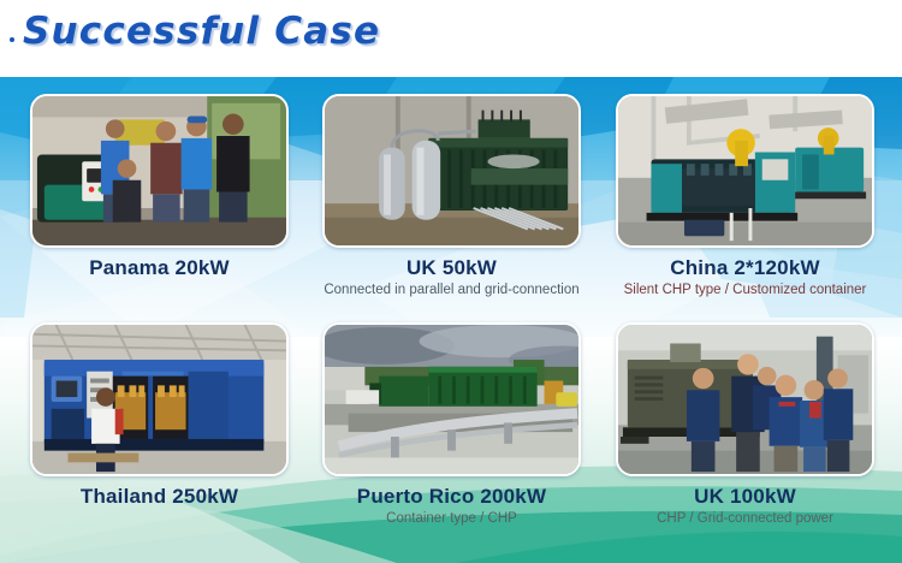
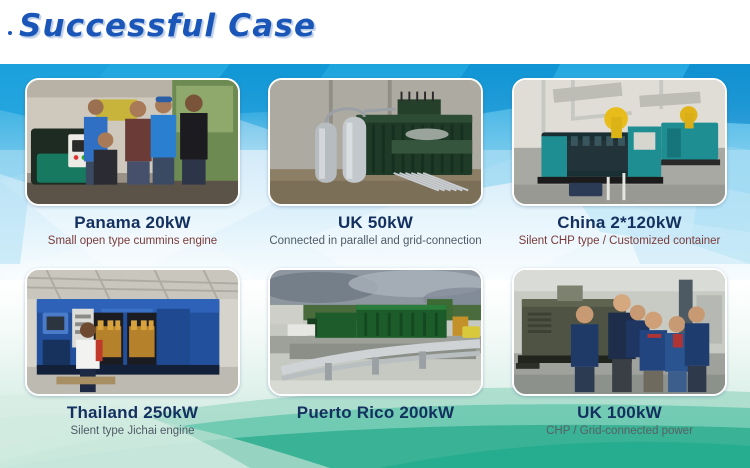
  Successful Case
  Panama 20kW
+ Small open type cummins engine
  UK 50kW
  Connected in parallel and grid-connection
  China 2*120kW
  Silent CHP type / Customized container
  Thailand 250kW
+ Silent type Jichai engine
  Puerto Rico 200kW
- Container type / CHP
  UK 100kW
  CHP / Grid-connected power
